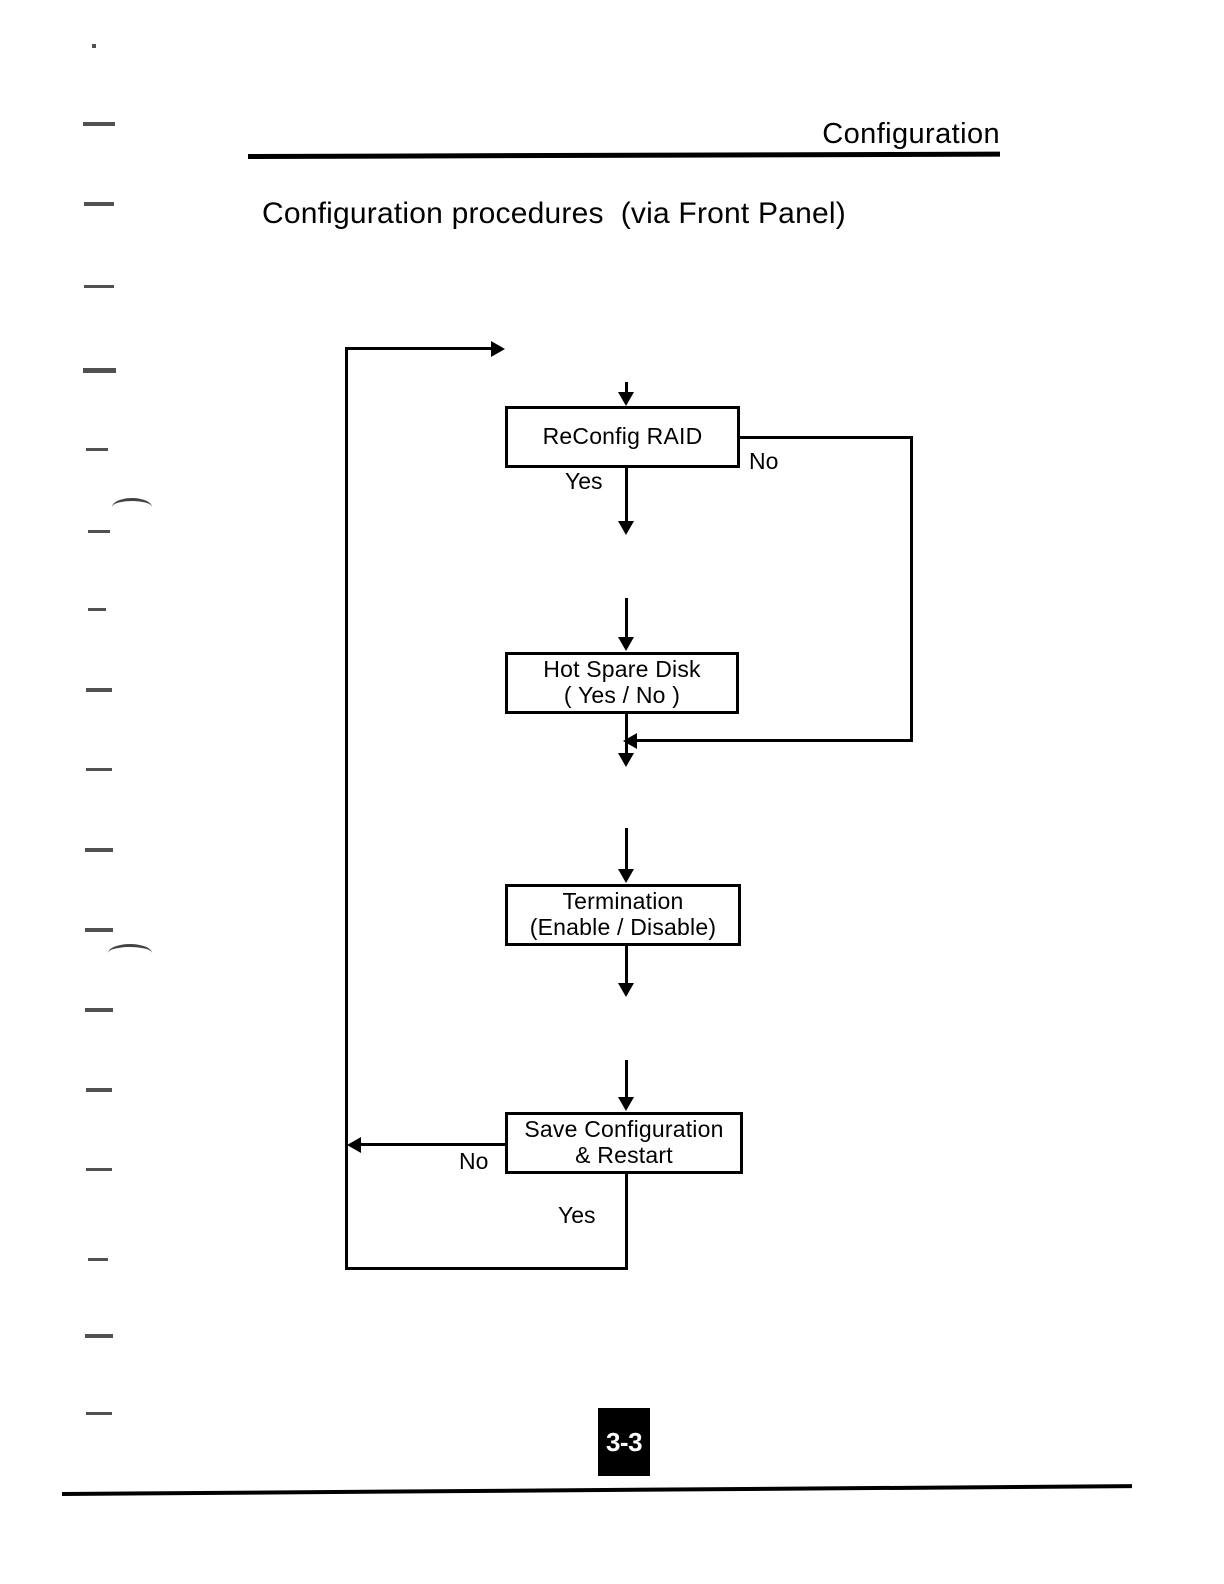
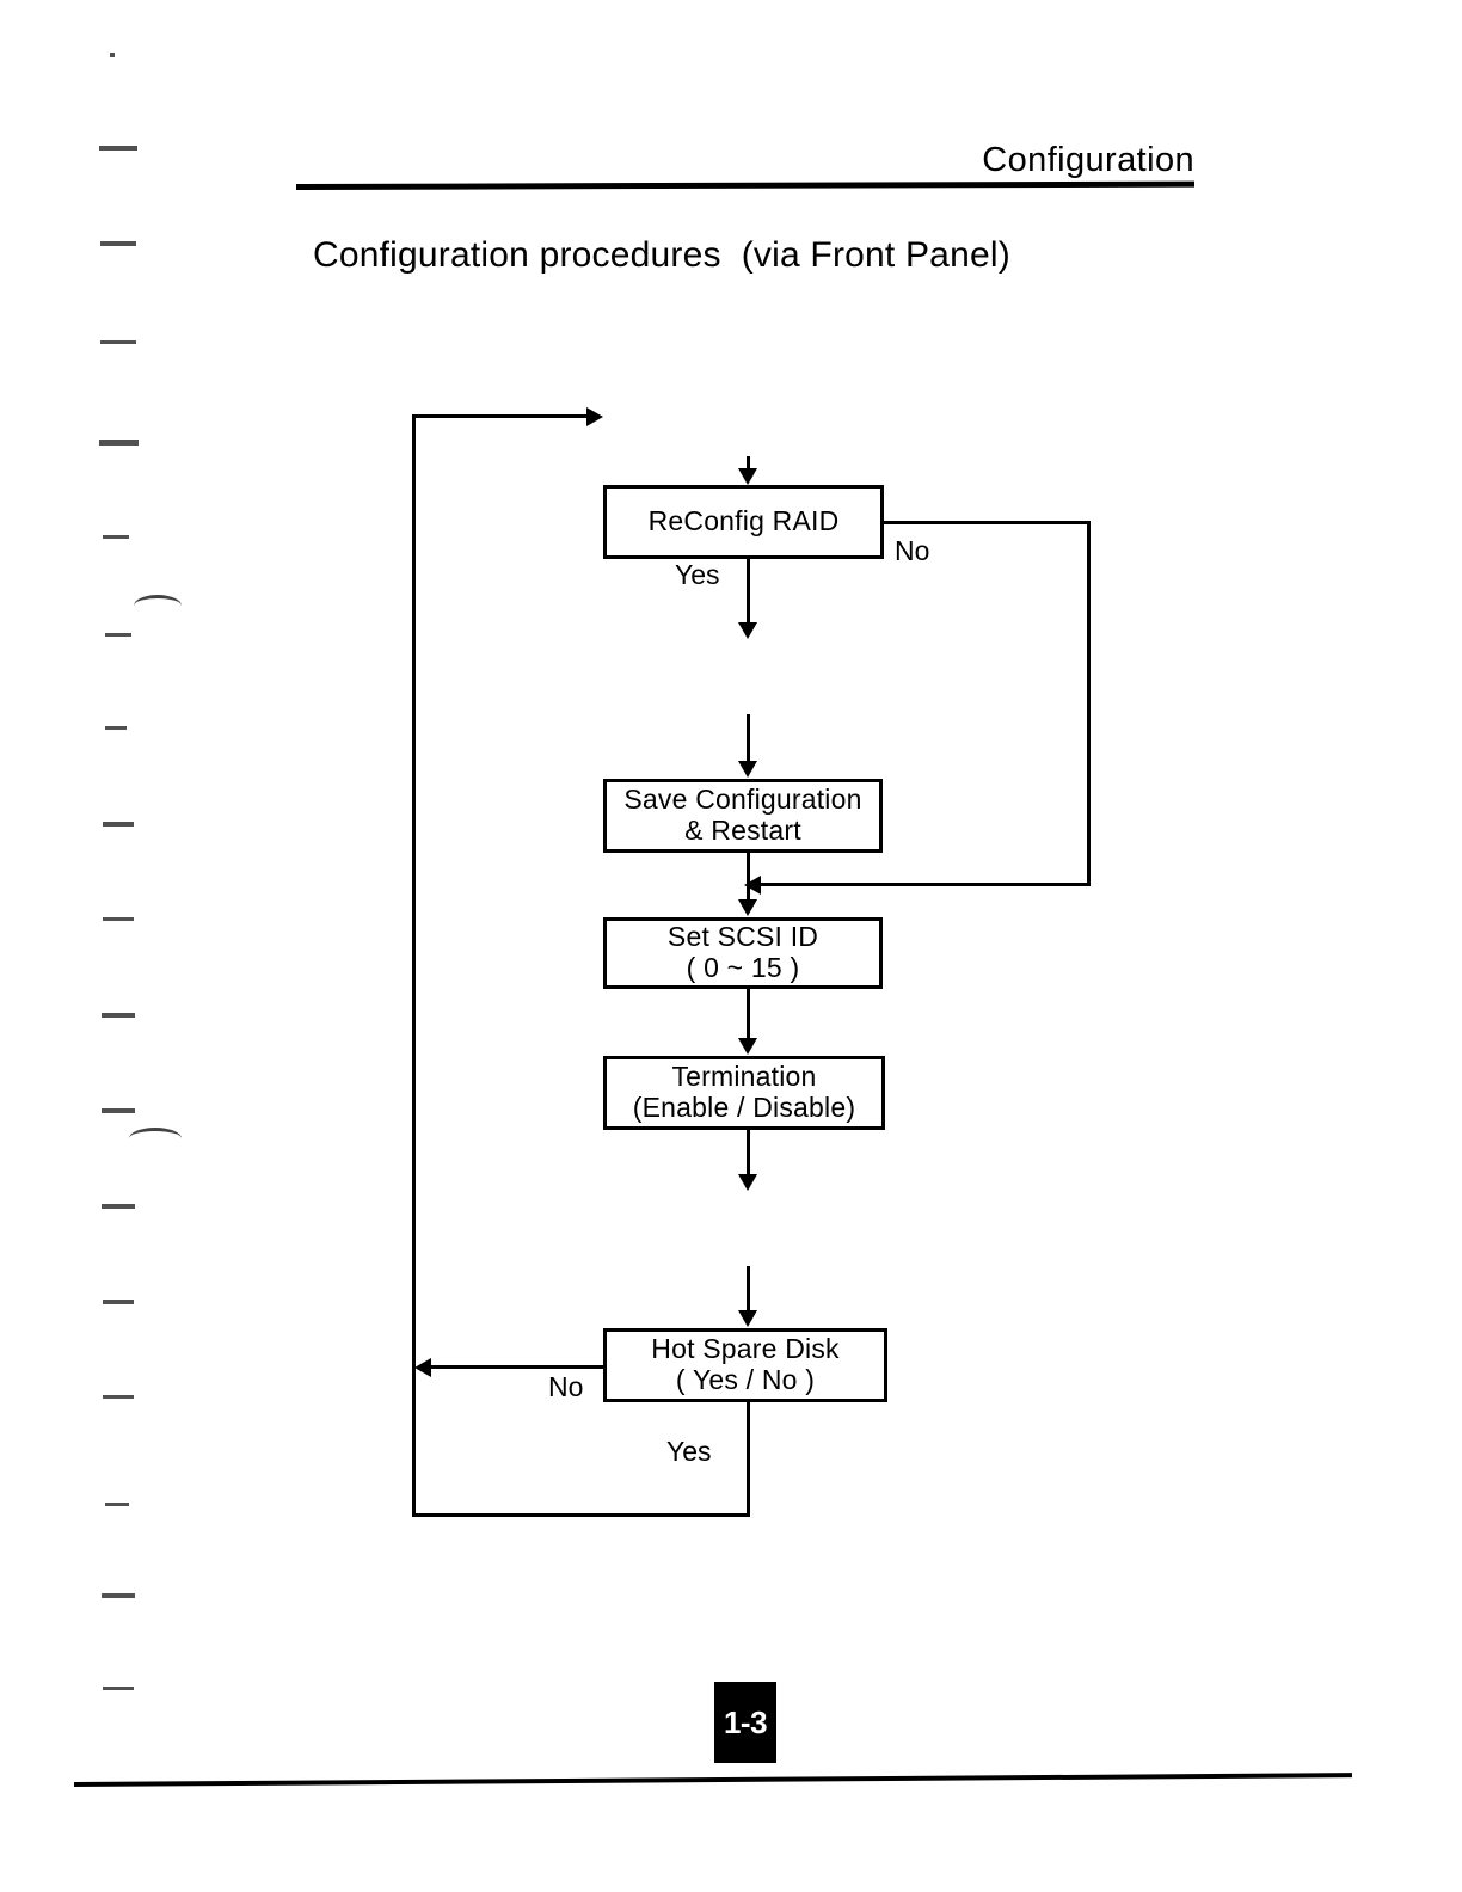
  Configuration
  Configuration procedures (via Front Panel)
  ReConfig RAID
- Hot Spare Disk
+ Save Configuration
- ( Yes / No )
+ & Restart
+ Set SCSI ID
+ ( 0 ~ 15 )
  Termination
  (Enable / Disable)
- Save Configuration
+ Hot Spare Disk
- & Restart
+ ( Yes / No )
  Yes
  No
  No
  Yes
- 3-3
+ 1-3
